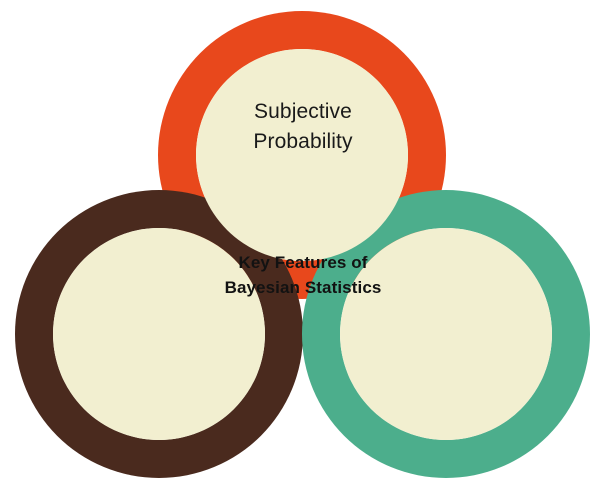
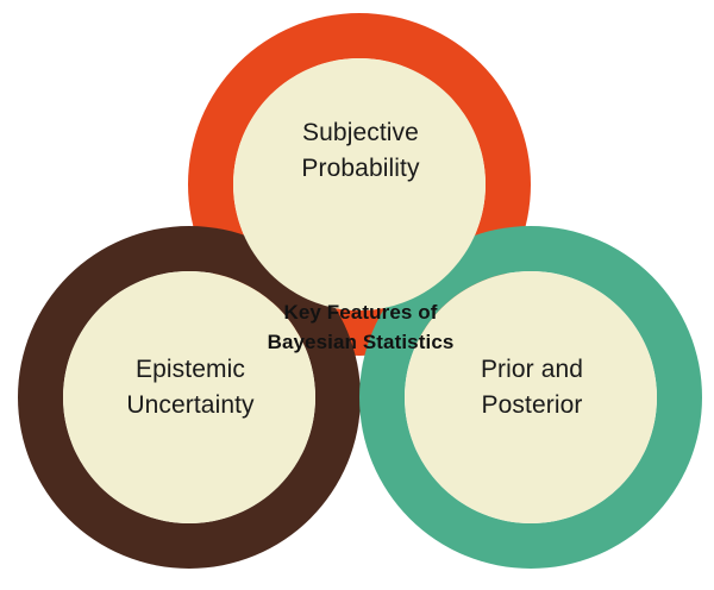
  Subjective
  Probability
+ Epistemic
+ Uncertainty
+ Prior and
+ Posterior
  Key Features of
  Bayesian Statistics
